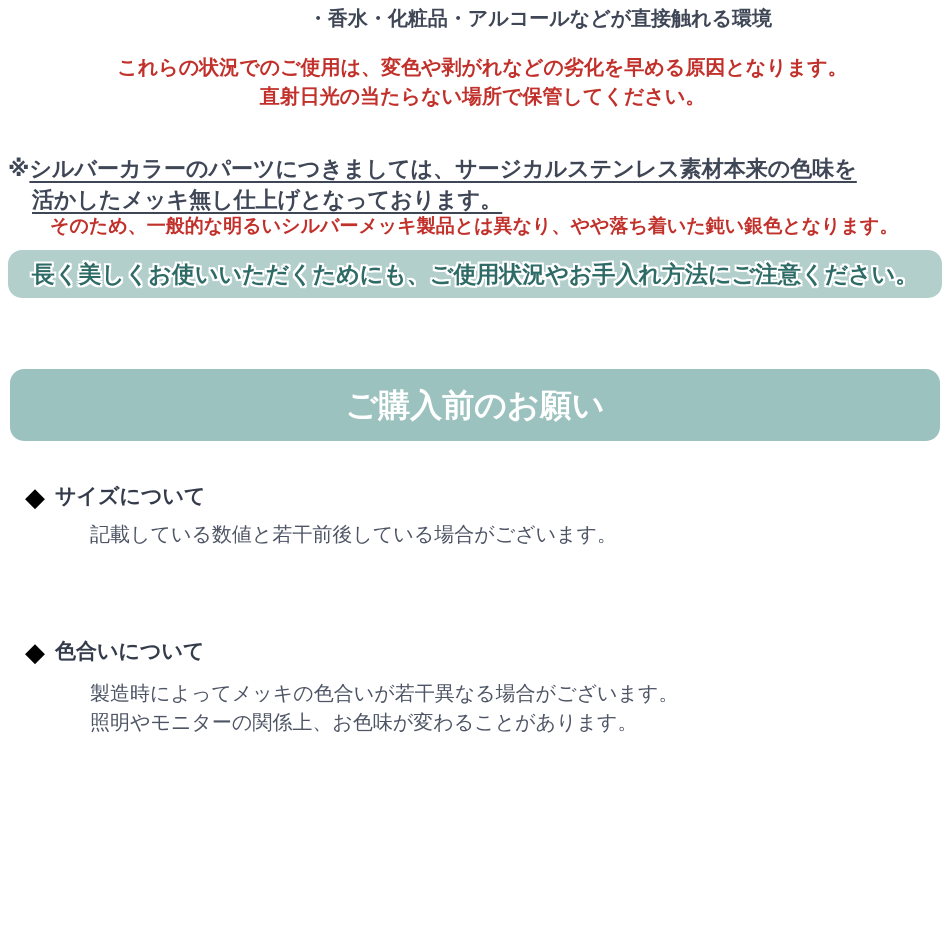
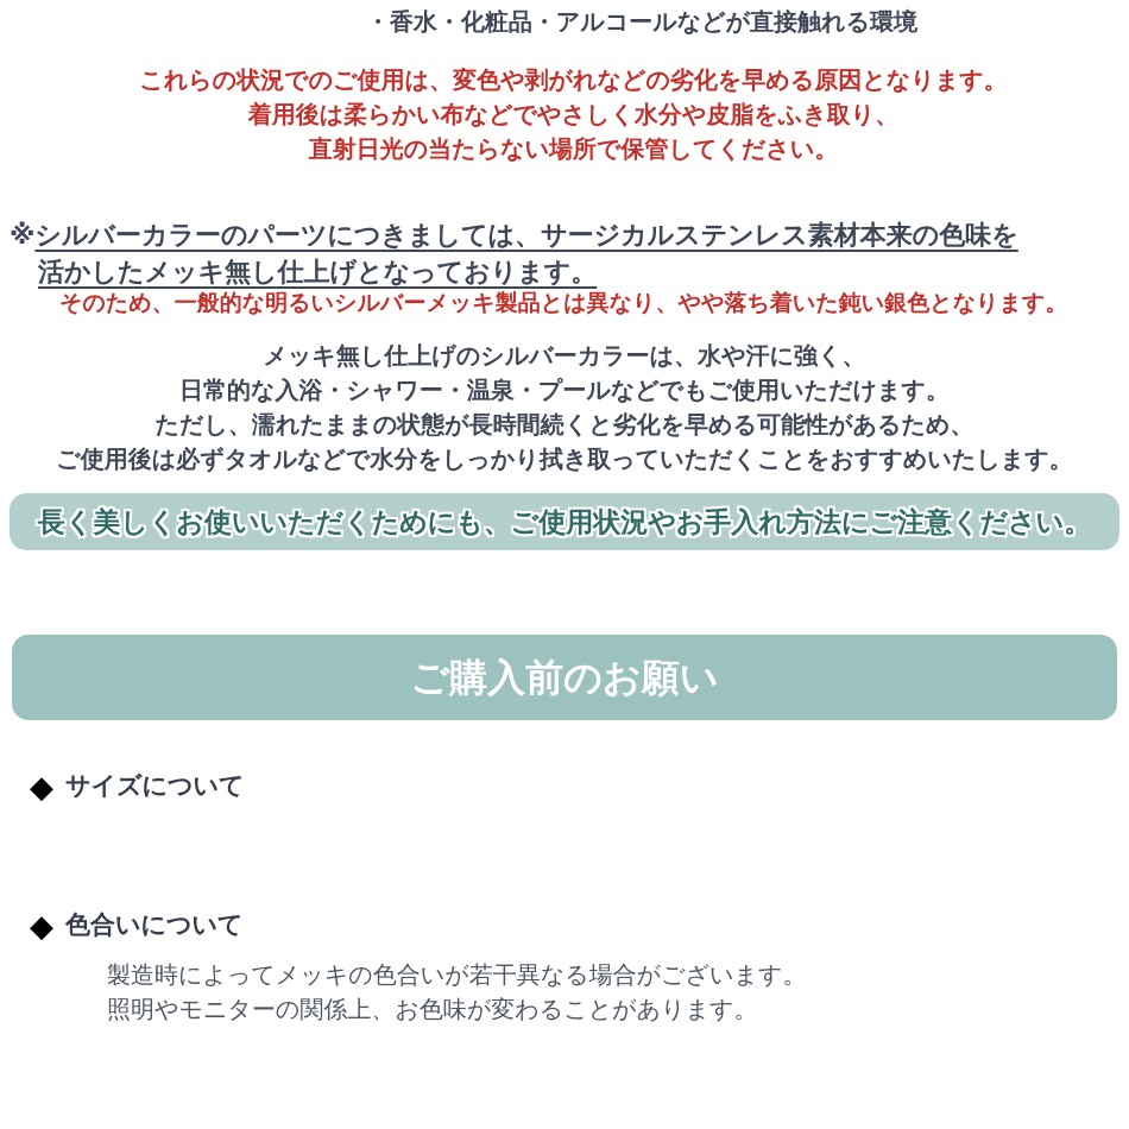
  ・香水・化粧品・アルコールなどが直接触れる環境
  これらの状況でのご使用は、変色や剥がれなどの劣化を早める原因となります。
+ 着用後は柔らかい布などでやさしく水分や皮脂をふき取り、
  直射日光の当たらない場所で保管してください。
  ※シルバーカラーのパーツにつきましては、サージカルステンレス素材本来の色味を
  活かしたメッキ無し仕上げとなっております。
  そのため、一般的な明るいシルバーメッキ製品とは異なり、やや落ち着いた鈍い銀色となります。
+ メッキ無し仕上げのシルバーカラーは、水や汗に強く、
+ 日常的な入浴・シャワー・温泉・プールなどでもご使用いただけます。
+ ただし、濡れたままの状態が長時間続くと劣化を早める可能性があるため、
+ ご使用後は必ずタオルなどで水分をしっかり拭き取っていただくことをおすすめいたします。
  長く美しくお使いいただくためにも、ご使用状況やお手入れ方法にご注意ください。
  ご購入前のお願い
  ◆
  サイズについて
- 記載している数値と若干前後している場合がございます。
  ◆
  色合いについて
  製造時によってメッキの色合いが若干異なる場合がございます。
  照明やモニターの関係上、お色味が変わることがあります。
